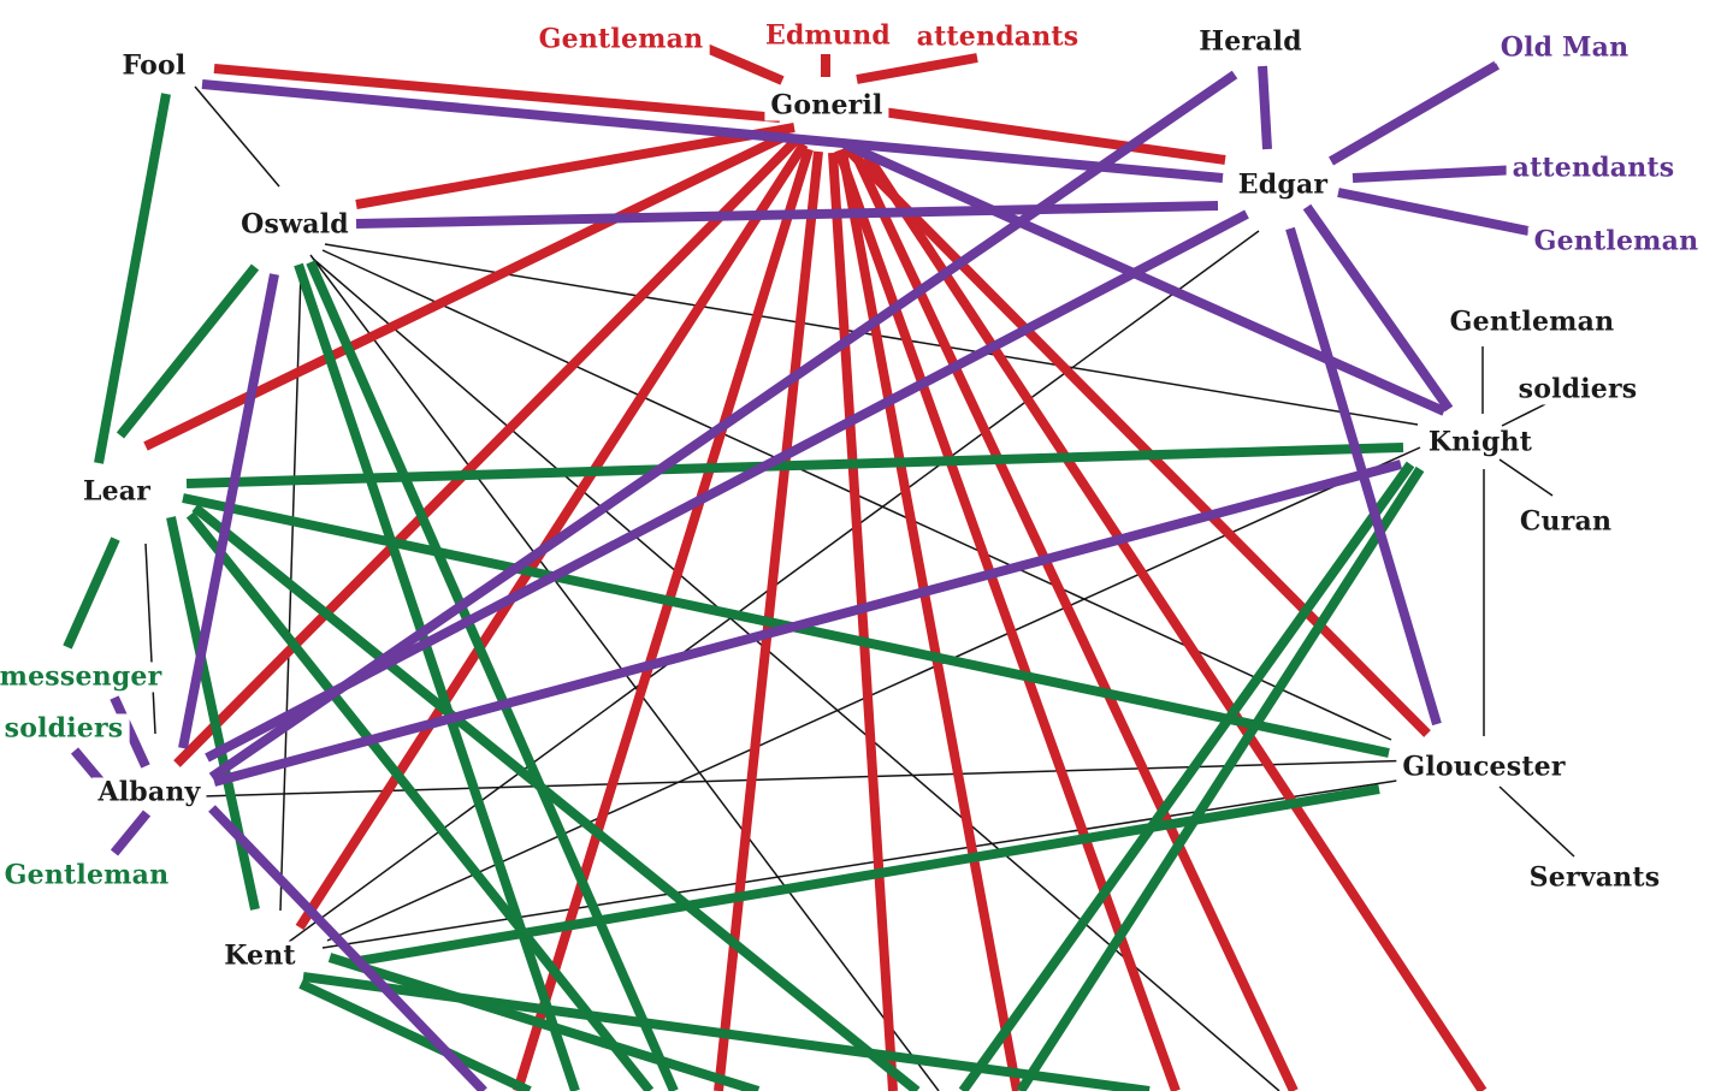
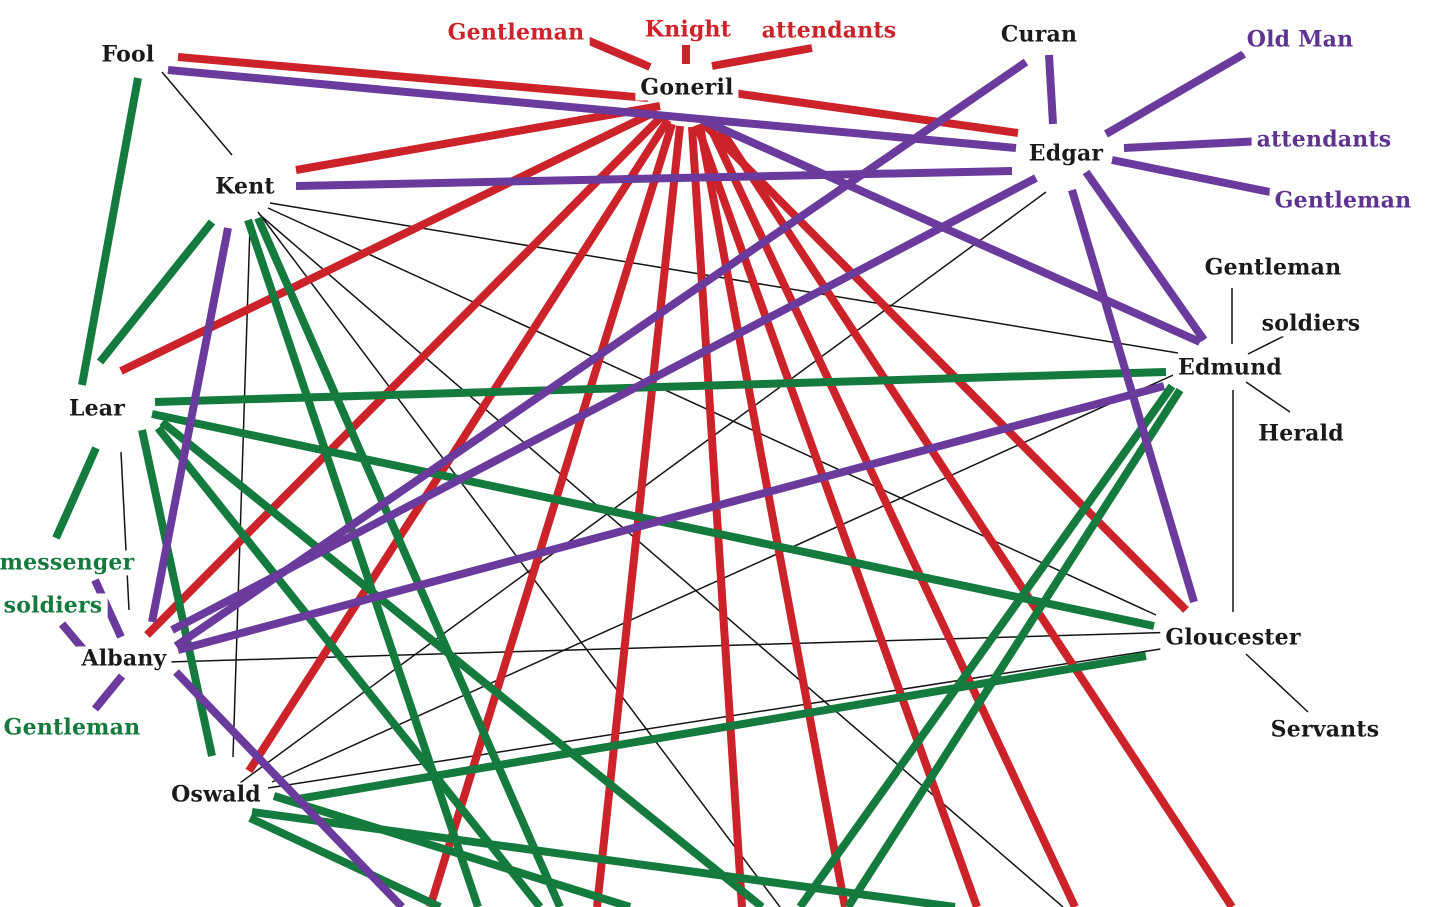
  Fool
  Gentleman
- Edmund
+ Knight
  attendants
  Goneril
- Herald
+ Curan
  Old Man
  Edgar
  attendants
  Gentleman
- Oswald
+ Kent
  Gentleman
  soldiers
- Knight
+ Edmund
- Curan
+ Herald
  Lear
  messenger
  soldiers
  Albany
  Gentleman
- Kent
+ Oswald
  Gloucester
  Servants
